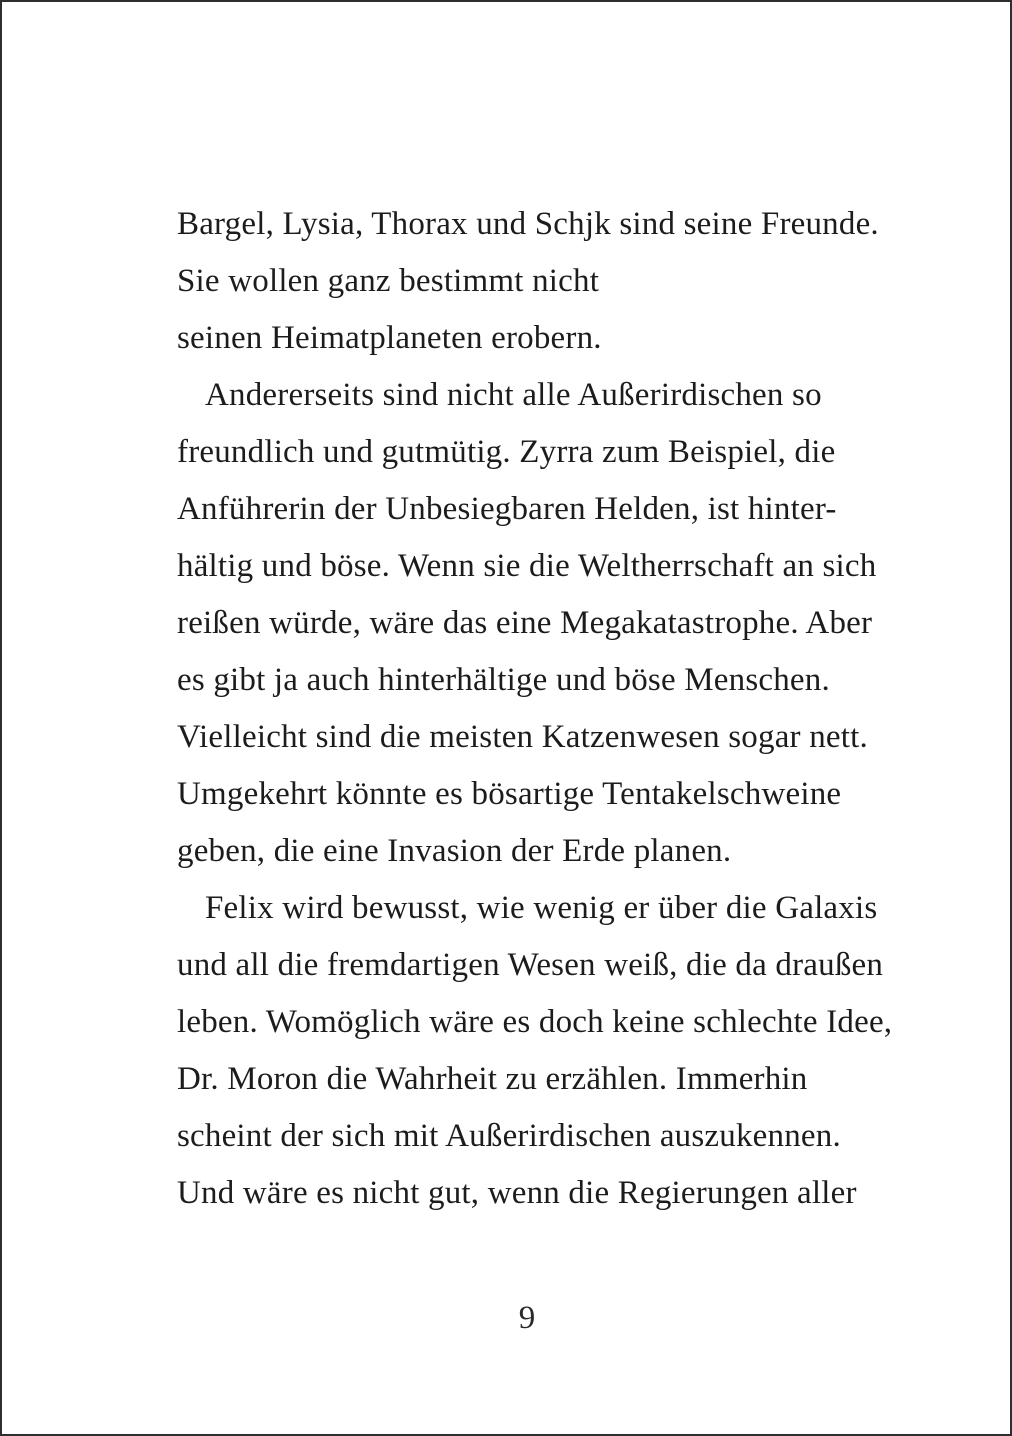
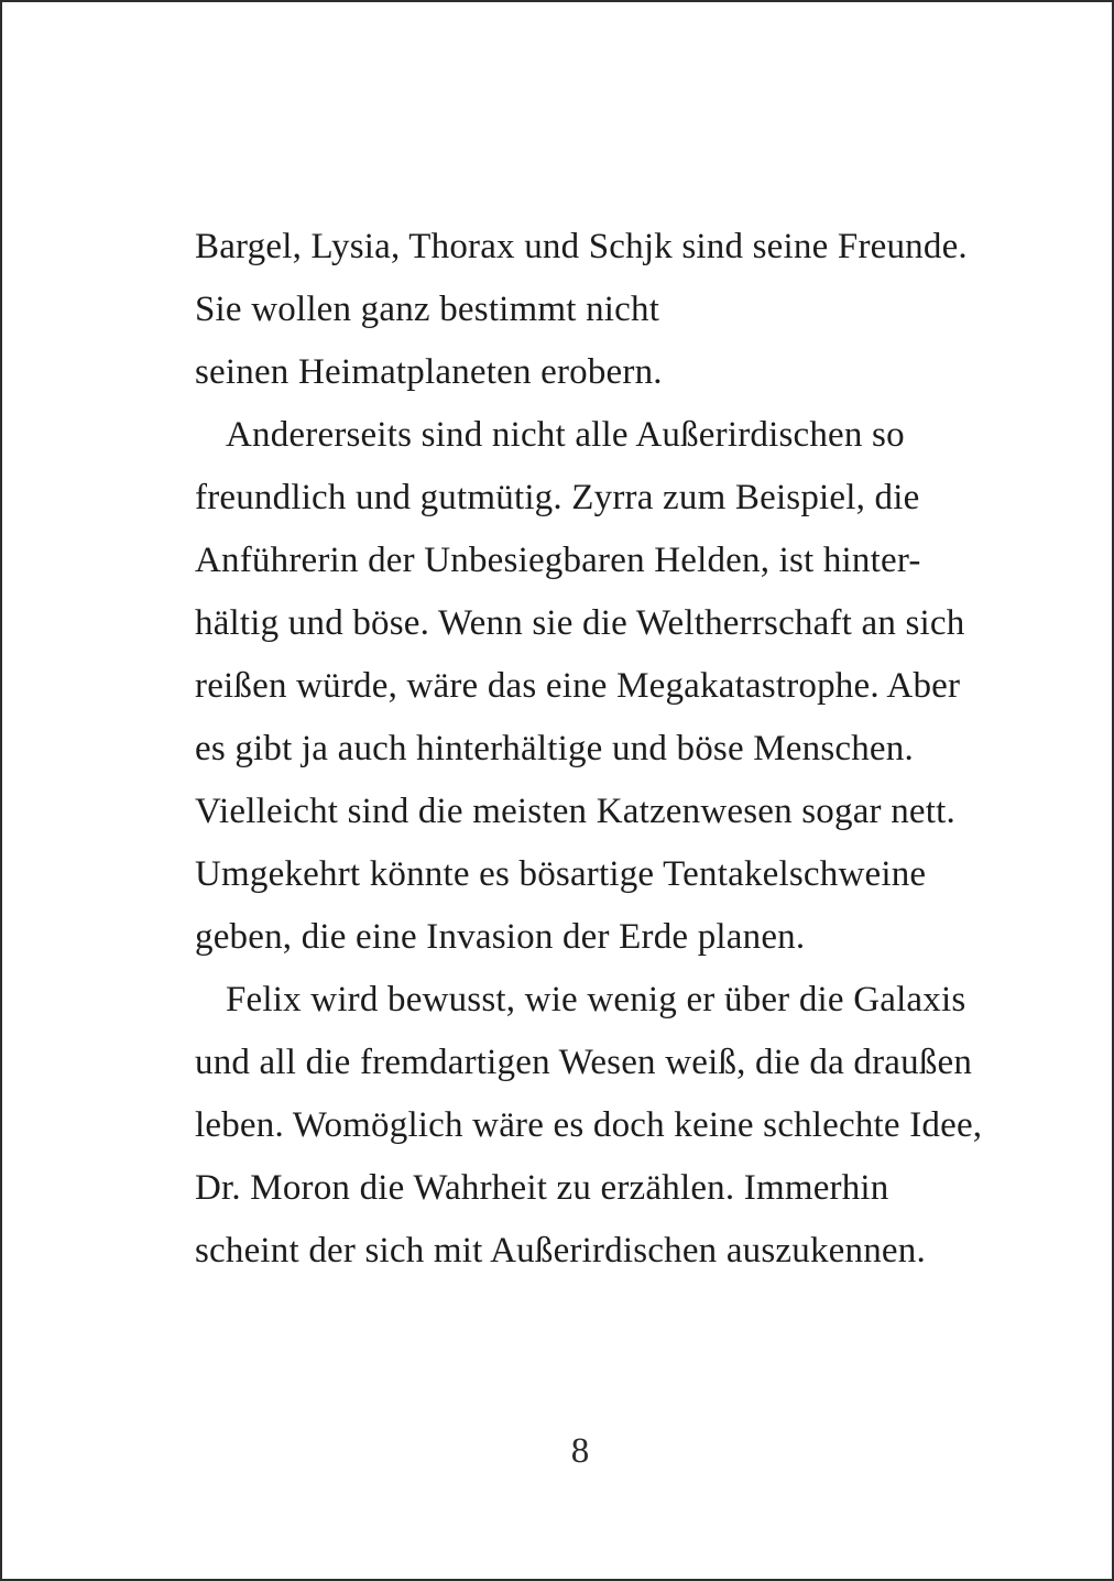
  Bargel, Lysia, Thorax und Schjk sind seine Freunde.
  Sie wollen ganz bestimmt nicht
  seinen Heimatplaneten erobern.
  Andererseits sind nicht alle Außerirdischen so
  freundlich und gutmütig. Zyrra zum Beispiel, die
  Anführerin der Unbesiegbaren Helden, ist hinter-
  hältig und böse. Wenn sie die Weltherrschaft an sich
  reißen würde, wäre das eine Megakatastrophe. Aber
  es gibt ja auch hinterhältige und böse Menschen.
  Vielleicht sind die meisten Katzenwesen sogar nett.
  Umgekehrt könnte es bösartige Tentakelschweine
  geben, die eine Invasion der Erde planen.
  Felix wird bewusst, wie wenig er über die Galaxis
  und all die fremdartigen Wesen weiß, die da draußen
  leben. Womöglich wäre es doch keine schlechte Idee,
  Dr. Moron die Wahrheit zu erzählen. Immerhin
  scheint der sich mit Außerirdischen auszukennen.
- Und wäre es nicht gut, wenn die Regierungen aller
- 9
+ 8
